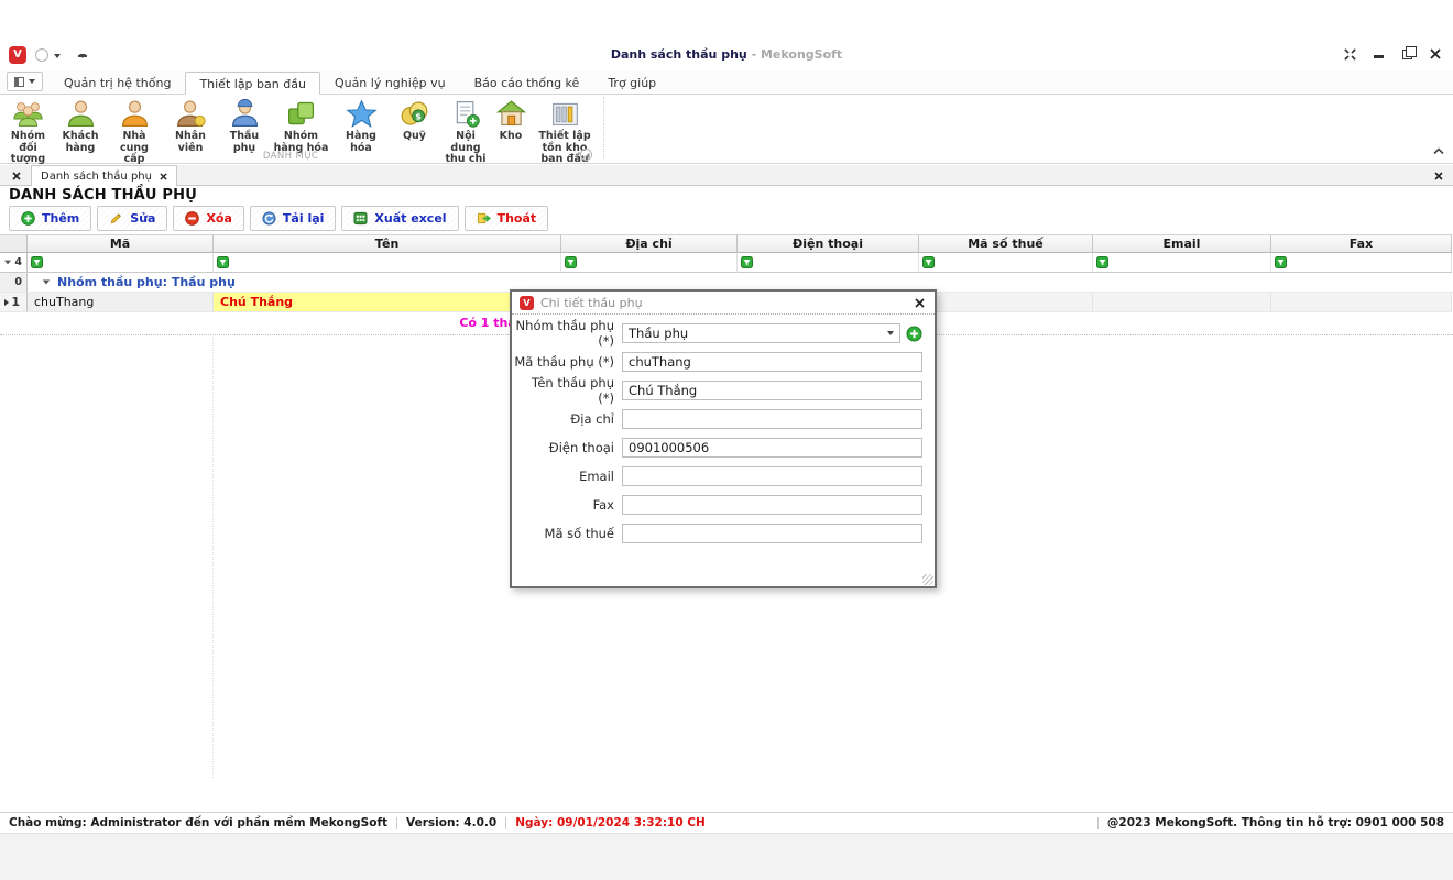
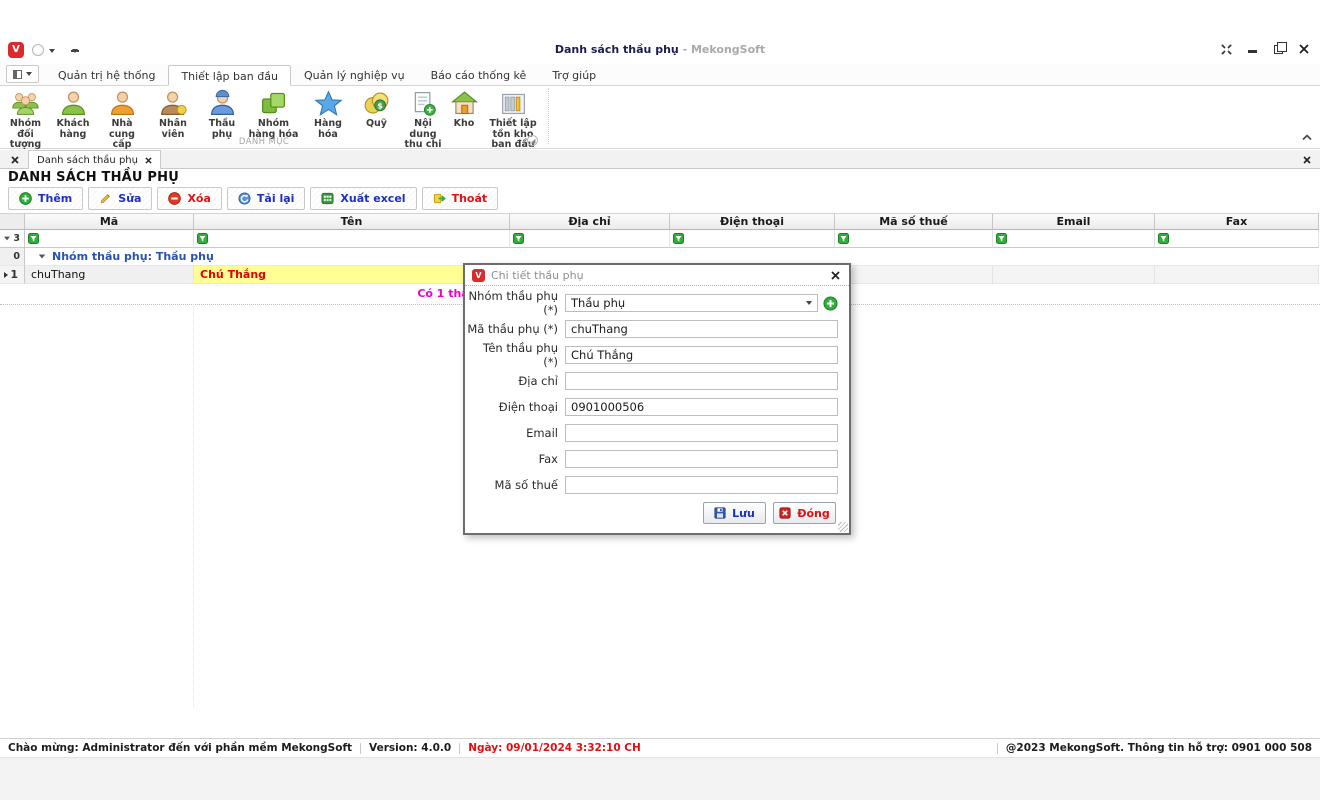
  V
  Danh sách thầu phụ - MekongSoft
  Quản trị hệ thống
  Thiết lập ban đầu
  Quản lý nghiệp vụ
  Báo cáo thống kê
  Trợ giúp
  Nhóm đối tượng
  Khách hàng
  Nhà cung cấp
  Nhân viên
  Thầu phụ
  Nhóm hàng hóa
  Hàng hóa
  $
  Quỹ
  Nội dung thu chi
  Kho
  Thiết lập tồn kho ban đầu
  DANH MỤC
  Danh sách thầu phụ
  DANH SÁCH THẦU PHỤ
  Thêm
  Sửa
  Xóa
  Tải lại
  Xuất excel
  Thoát
  Mã
  Tên
  Địa chỉ
  Điện thoại
  Mã số thuế
  Email
  Fax
- 4
+ 3
  0
  Nhóm thầu phụ: Thầu phụ
  1
  chuThang
  Chú Thắng
  Chào mừng: Administrator đến với phần mềm MekongSoft
  Version: 4.0.0
  Ngày: 09/01/2024 3:32:10 CH
  @2023 MekongSoft. Thông tin hỗ trợ: 0901 000 508
  V
  Chi tiết thầu phụ
  Nhóm thầu phụ (*)
  Thầu phụ
  Mã thầu phụ (*)
  chuThang
  Tên thầu phụ (*)
  Chú Thắng
  Địa chỉ
  Điện thoại
  0901000506
  Email
  Fax
  Mã số thuế
+ Lưu
+ Đóng
